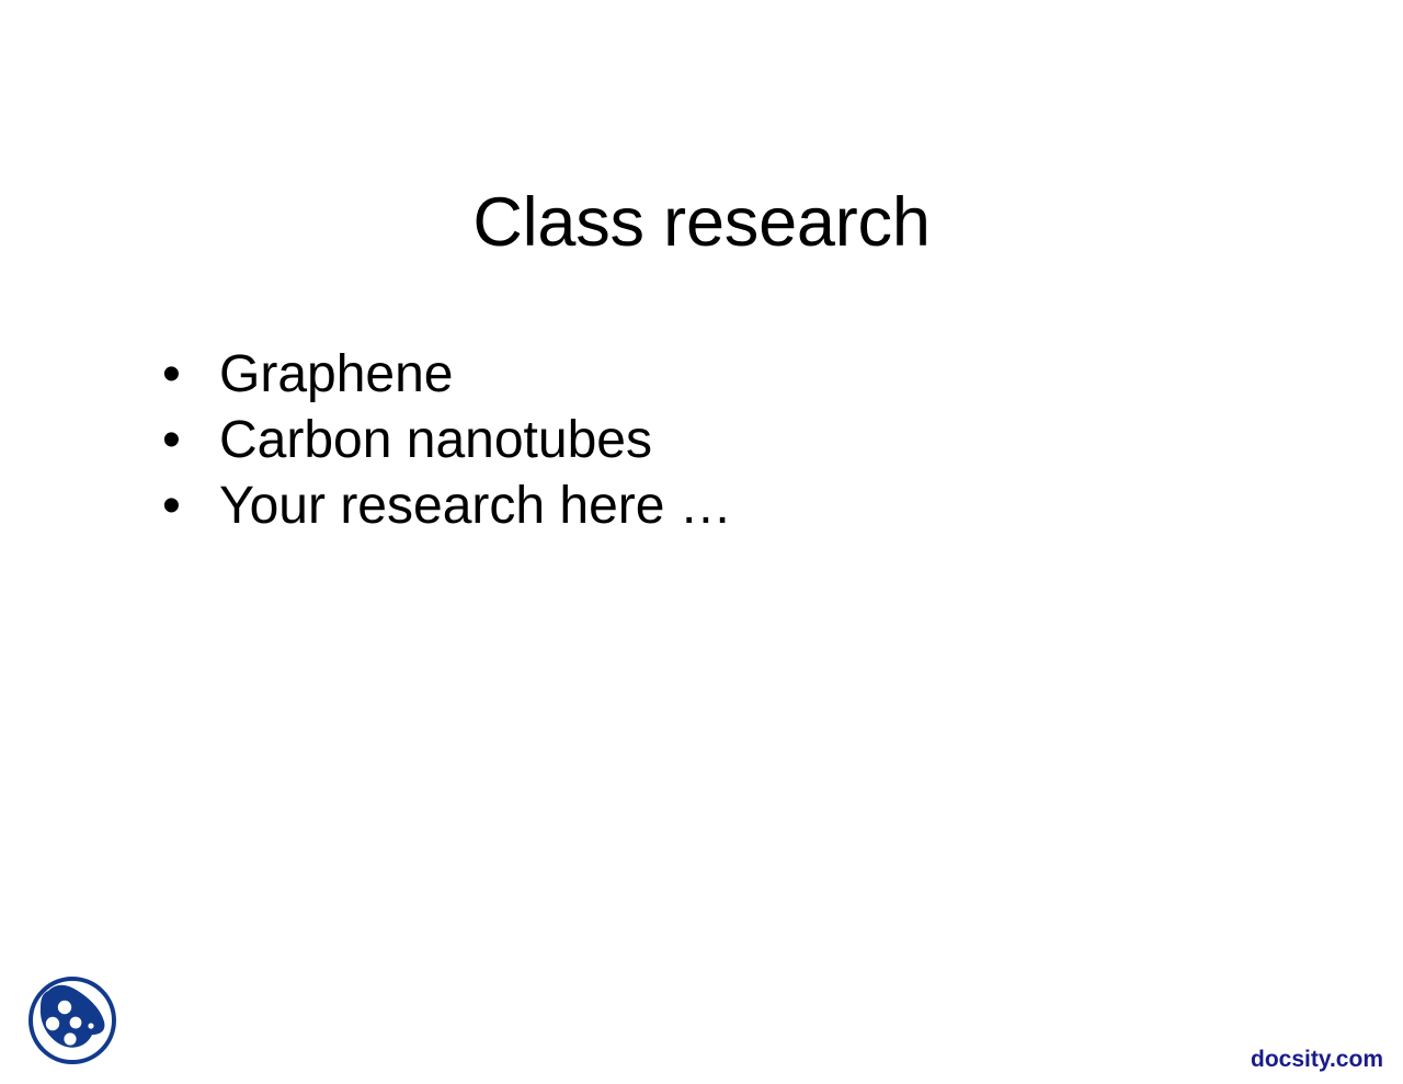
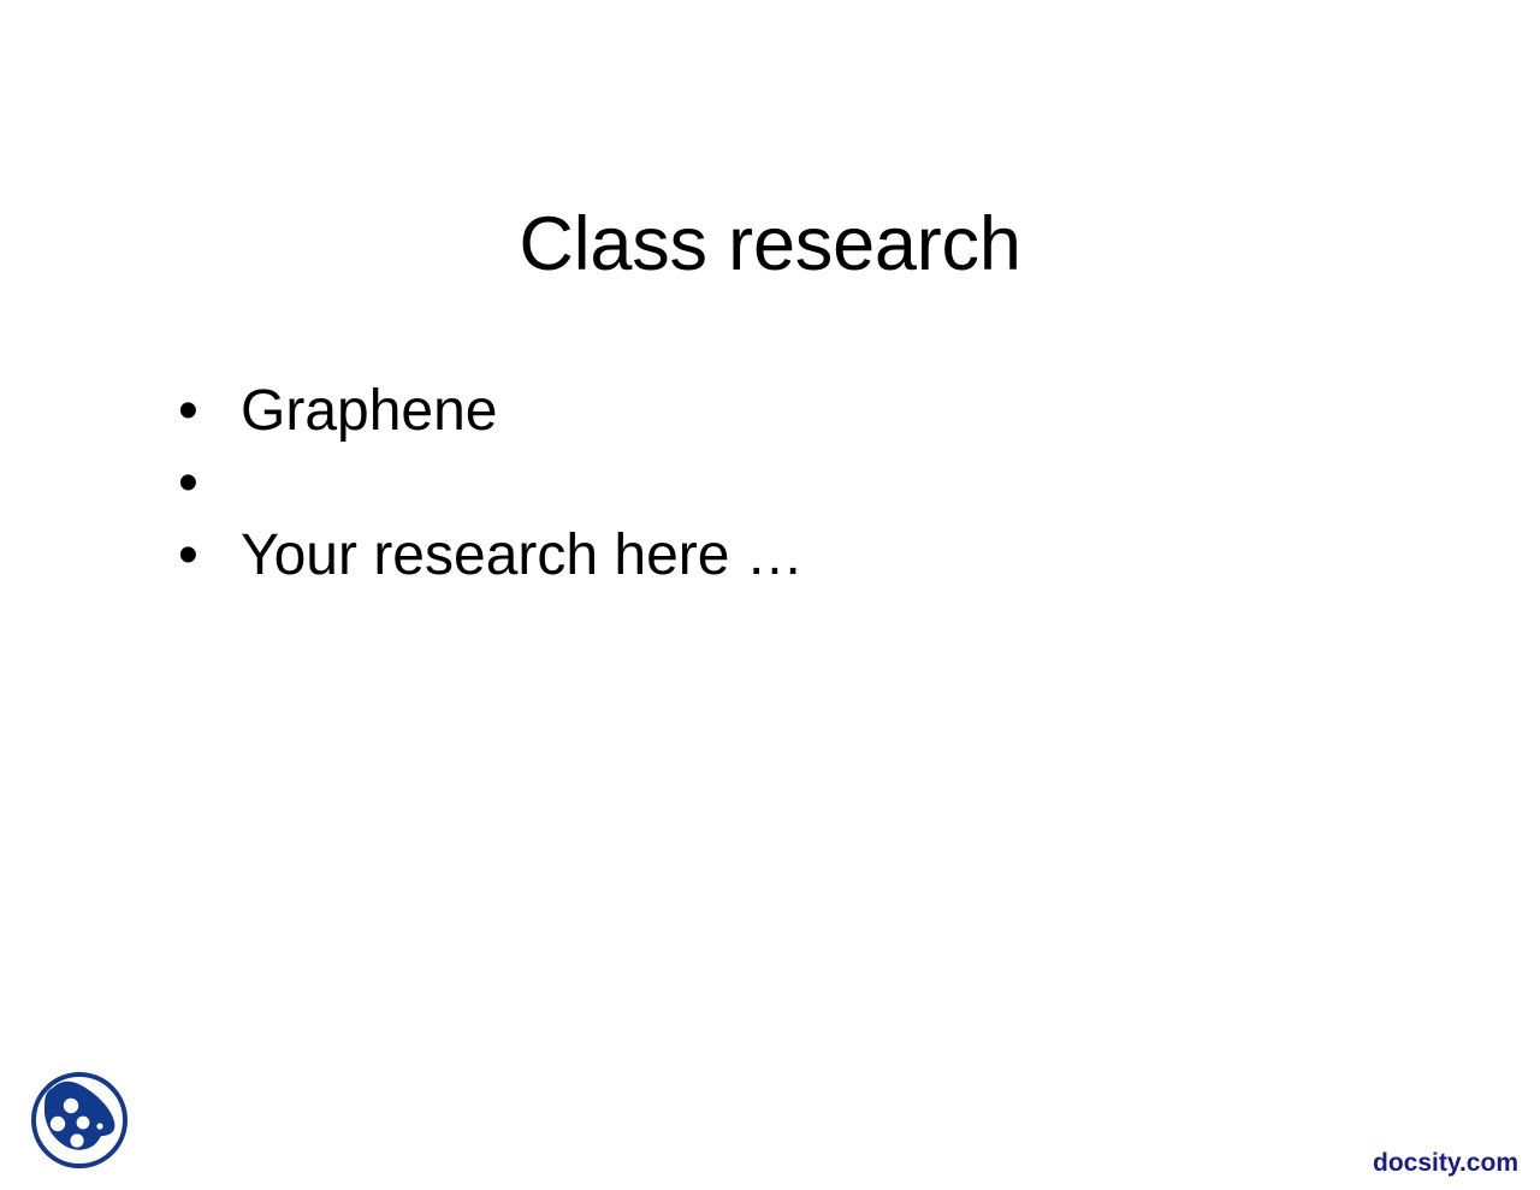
  Class research
  •
  Graphene
  •
- Carbon nanotubes
  •
  Your research here …
  docsity.com
